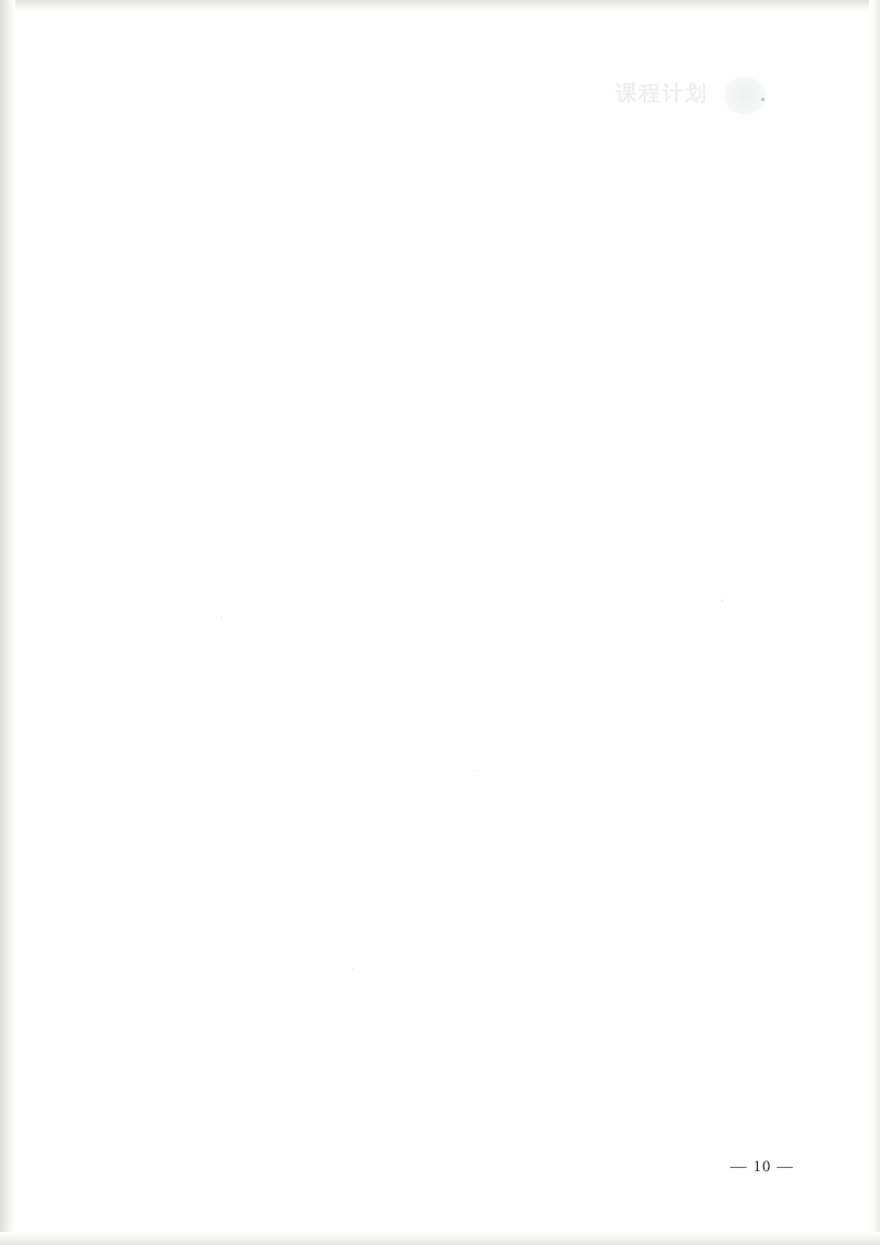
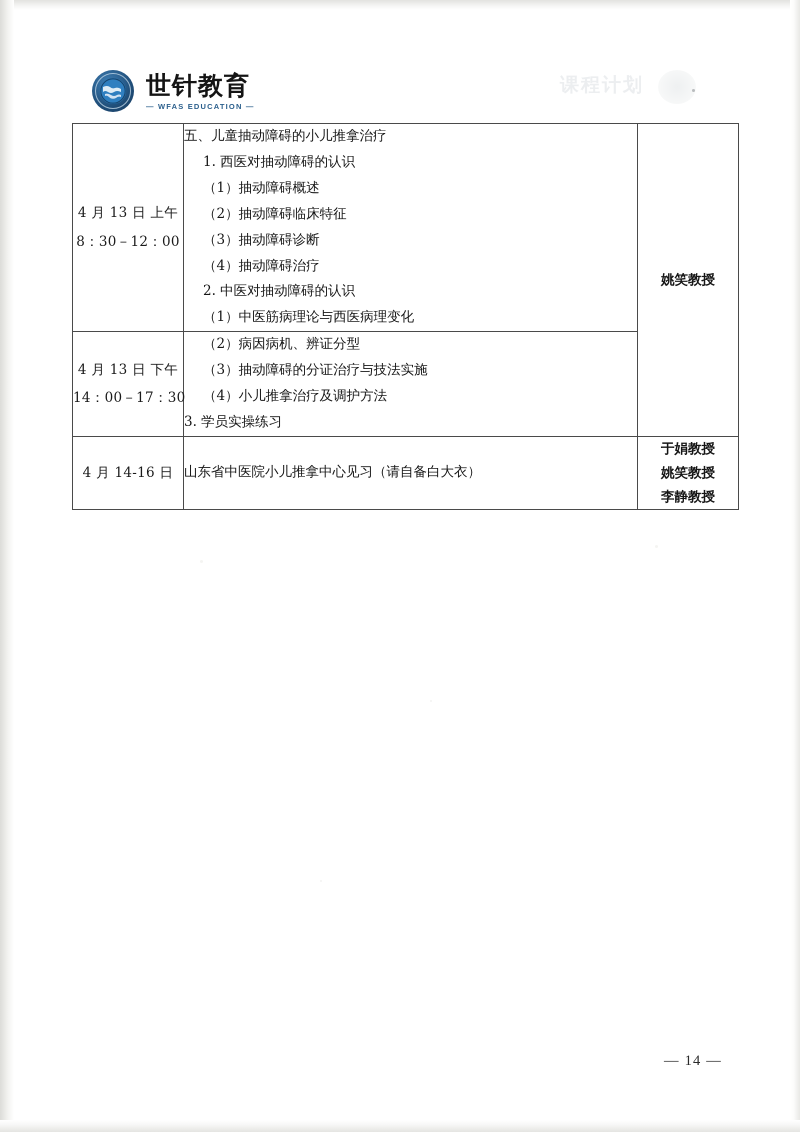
+ 世针教育
+ — WFAS EDUCATION —
+ 4 月 13 日 上午 8：30－12：00	五、儿童抽动障碍的小儿推拿治疗 1. 西医对抽动障碍的认识 （1）抽动障碍概述 （2）抽动障碍临床特征 （3）抽动障碍诊断 （4）抽动障碍治疗 2. 中医对抽动障碍的认识 （1）中医筋病理论与西医病理变化	姚笑教授
+ 4 月 13 日 下午 14：00－17：30	（2）病因病机、辨证分型 （3）抽动障碍的分证治疗与技法实施 （4）小儿推拿治疗及调护方法 3. 学员实操练习
+ 4 月 14-16 日	山东省中医院小儿推拿中心见习（请自备白大衣）	于娟教授 姚笑教授 李静教授
- — 10 —
+ — 14 —
